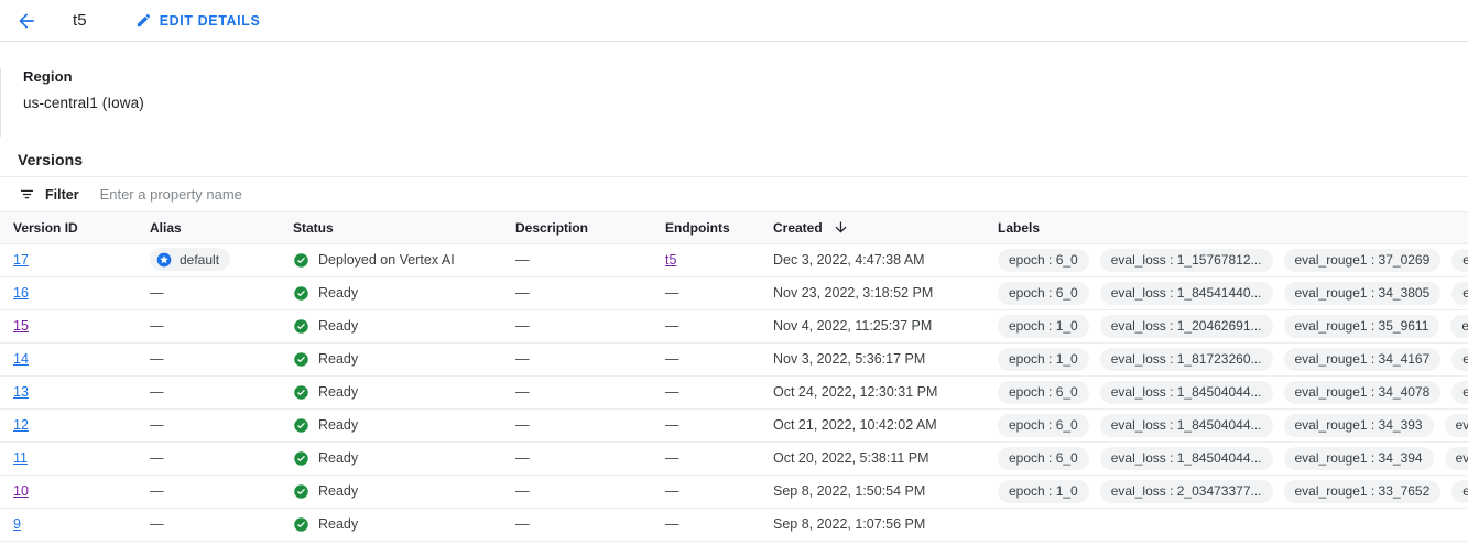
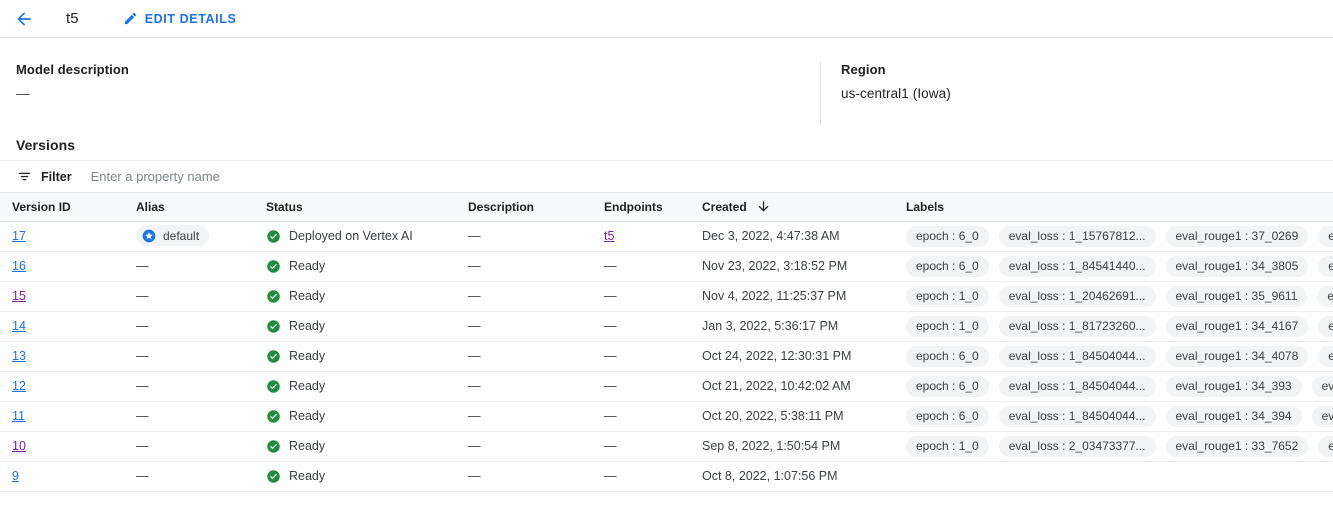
  t5
  EDIT DETAILS
+ Model description
+ —
  Region
  us-central1 (Iowa)
  Versions
  Filter
  Enter a property name
  Version ID	Alias	Status	Description	Endpoints	Created	Labels
  17	default	Deployed on Vertex AI	—	t5	Dec 3, 2022, 4:47:38 AM	epoch : 6_0 eval_loss : 1_15767812... eval_rouge1 : 37_0269 e
  16	—	Ready	—	—	Nov 23, 2022, 3:18:52 PM	epoch : 6_0 eval_loss : 1_84541440... eval_rouge1 : 34_3805 e
  15	—	Ready	—	—	Nov 4, 2022, 11:25:37 PM	epoch : 1_0 eval_loss : 1_20462691... eval_rouge1 : 35_9611 e
- 14	—	Ready	—	—	Nov 3, 2022, 5:36:17 PM	epoch : 1_0 eval_loss : 1_81723260... eval_rouge1 : 34_4167 e
+ 14	—	Ready	—	—	Jan 3, 2022, 5:36:17 PM	epoch : 1_0 eval_loss : 1_81723260... eval_rouge1 : 34_4167 e
  13	—	Ready	—	—	Oct 24, 2022, 12:30:31 PM	epoch : 6_0 eval_loss : 1_84504044... eval_rouge1 : 34_4078 e
  12	—	Ready	—	—	Oct 21, 2022, 10:42:02 AM	epoch : 6_0 eval_loss : 1_84504044... eval_rouge1 : 34_393 ev
  11	—	Ready	—	—	Oct 20, 2022, 5:38:11 PM	epoch : 6_0 eval_loss : 1_84504044... eval_rouge1 : 34_394 ev
  10	—	Ready	—	—	Sep 8, 2022, 1:50:54 PM	epoch : 1_0 eval_loss : 2_03473377... eval_rouge1 : 33_7652 e
- 9	—	Ready	—	—	Sep 8, 2022, 1:07:56 PM
+ 9	—	Ready	—	—	Oct 8, 2022, 1:07:56 PM
